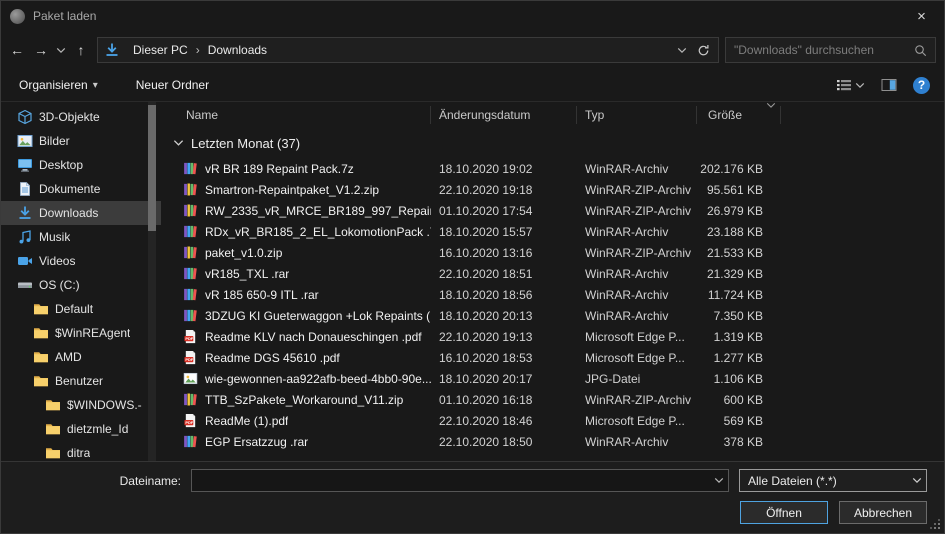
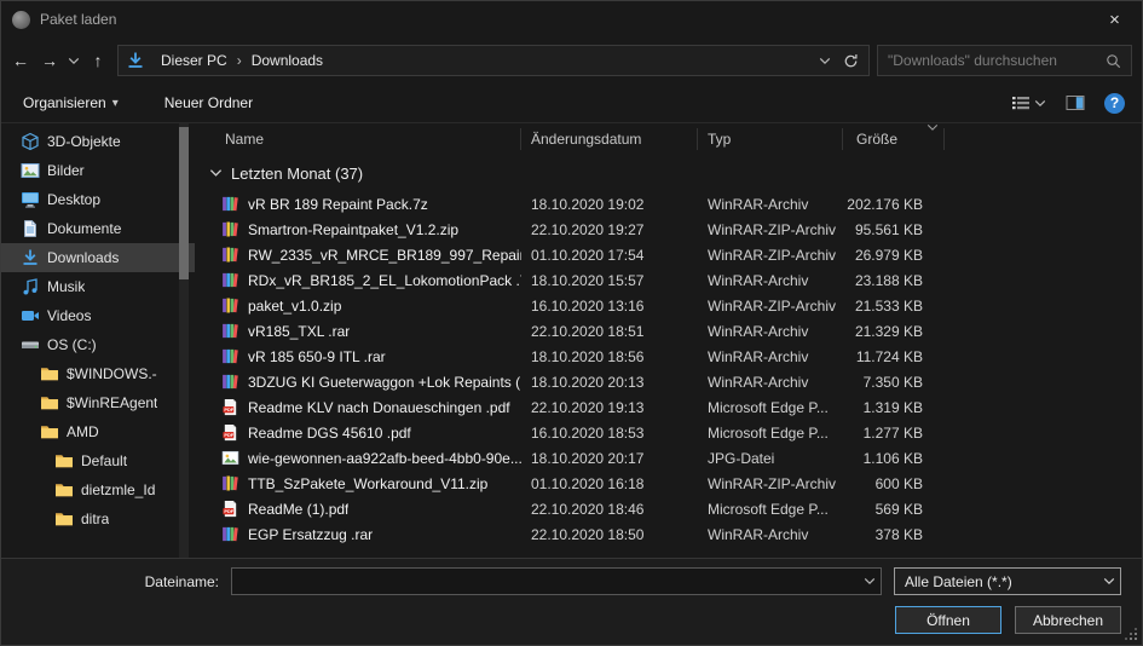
  Paket laden
  ×
  ←
  →
  ↑
  Dieser PC
  ›
  Downloads
  "Downloads" durchsuchen
  Organisieren
  ▾
  Neuer Ordner
  ?
  3D-Objekte
  Bilder
  Desktop
  Dokumente
  Downloads
  Musik
  Videos
  OS (C:)
- Default
+ $WINDOWS.-
  $WinREAgent
  AMD
- Benutzer
- $WINDOWS.-
+ Default
  dietzmle_Id
  ditra
  Name
  Änderungsdatum
  Typ
  Größe
  Letzten Monat (37)
  vR BR 189 Repaint Pack.7z
  18.10.2020 19:02
  WinRAR-Archiv
  202.176 KB
  Smartron-Repaintpaket_V1.2.zip
- 22.10.2020 19:18
+ 22.10.2020 19:27
  WinRAR-ZIP-Archiv
  95.561 KB
  RW_2335_vR_MRCE_BR189_997_Repai
  01.10.2020 17:54
  WinRAR-ZIP-Archiv
  26.979 KB
  RDx_vR_BR185_2_EL_LokomotionPack .
  18.10.2020 15:57
  WinRAR-Archiv
  23.188 KB
  paket_v1.0.zip
  16.10.2020 13:16
  WinRAR-ZIP-Archiv
  21.533 KB
  vR185_TXL .rar
  22.10.2020 18:51
  WinRAR-Archiv
  21.329 KB
  vR 185 650-9 ITL .rar
  18.10.2020 18:56
  WinRAR-Archiv
  11.724 KB
  3DZUG KI Gueterwaggon +Lok Repaints (
  18.10.2020 20:13
  WinRAR-Archiv
  7.350 KB
  Readme KLV nach Donaueschingen .pdf
  22.10.2020 19:13
  Microsoft Edge P...
  1.319 KB
  Readme DGS 45610 .pdf
  16.10.2020 18:53
  Microsoft Edge P...
  1.277 KB
  wie-gewonnen-aa922afb-beed-4bb0-90e...
  18.10.2020 20:17
  JPG-Datei
  1.106 KB
  TTB_SzPakete_Workaround_V11.zip
  01.10.2020 16:18
  WinRAR-ZIP-Archiv
  600 KB
  ReadMe (1).pdf
  22.10.2020 18:46
  Microsoft Edge P...
  569 KB
  EGP Ersatzzug .rar
  22.10.2020 18:50
  WinRAR-Archiv
  378 KB
  Dateiname:
  Alle Dateien (*.*)
  Öffnen
  Abbrechen
